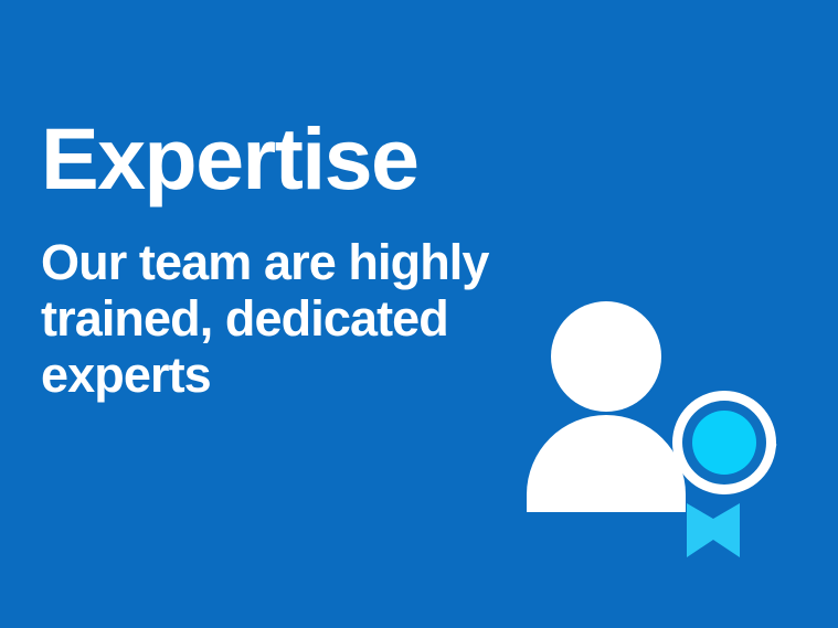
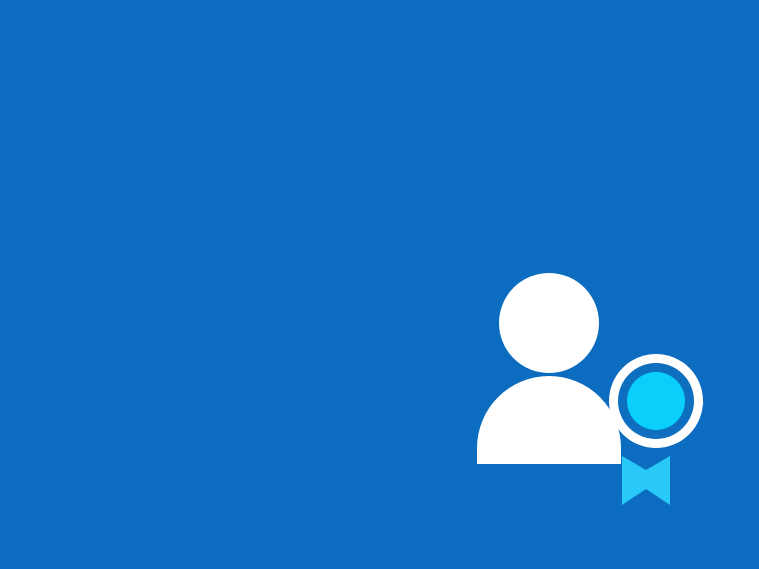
- Expertise
- Our team are highly trained, dedicated experts
